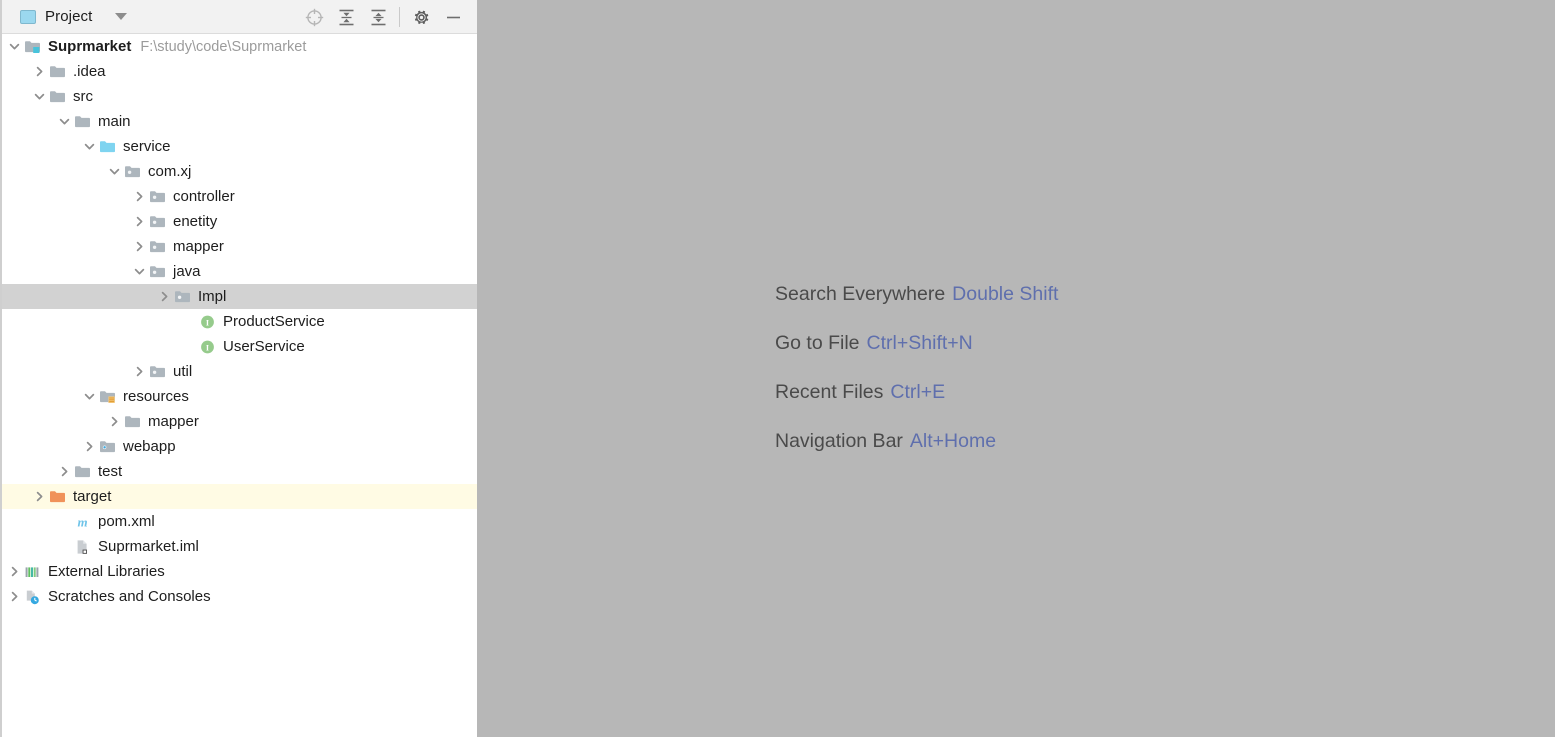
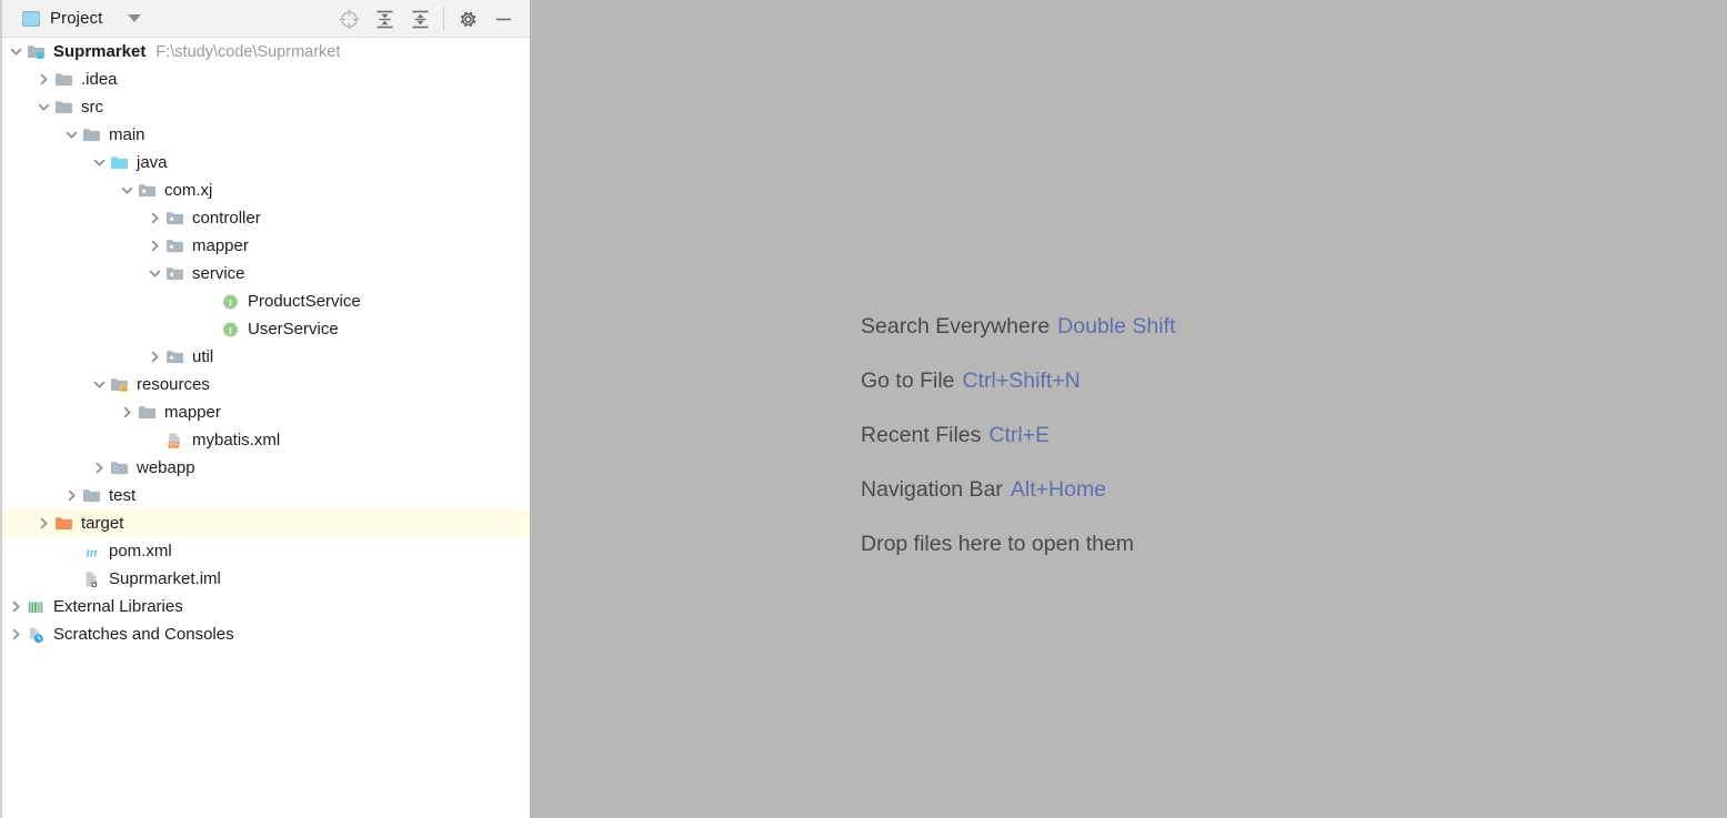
  Search Everywhere
  Double Shift
  Go to File
  Ctrl+Shift+N
  Recent Files
  Ctrl+E
  Navigation Bar
  Alt+Home
+ Drop files here to open them
  Project
  Suprmarket
  F:\study\code\Suprmarket
  .idea
  src
  main
- service
+ java
  com.xj
  controller
- enetity
  mapper
- java
+ service
- Impl
  I
  ProductService
  I
  UserService
  util
  resources
  mapper
+ mybatis.xml
  webapp
  test
  target
  m
  pom.xml
  Suprmarket.iml
  External Libraries
  Scratches and Consoles
